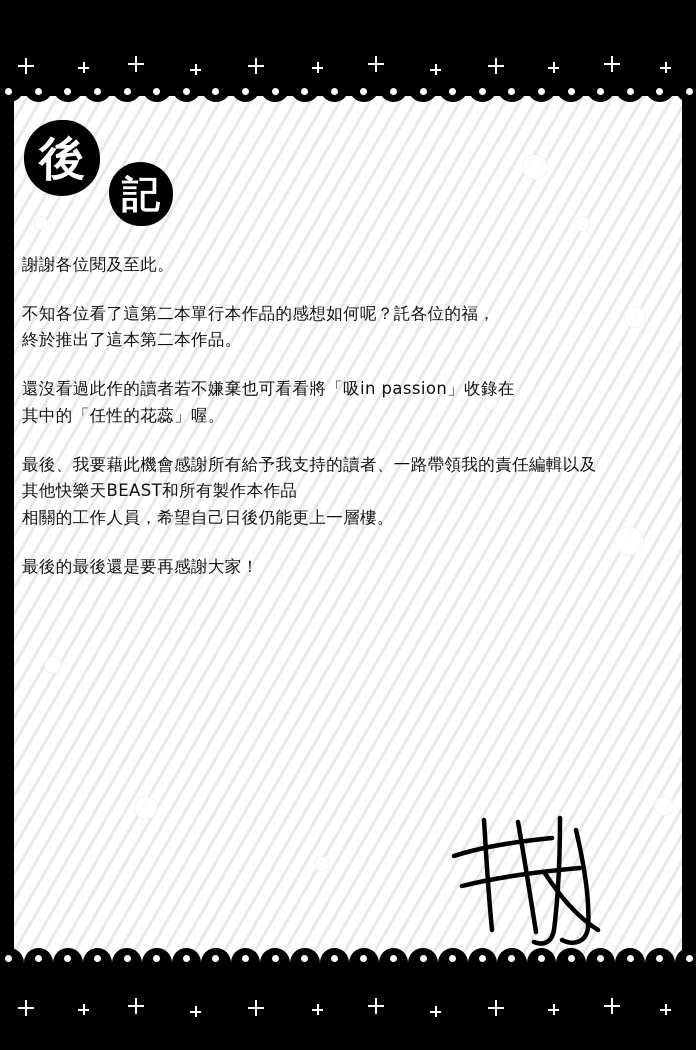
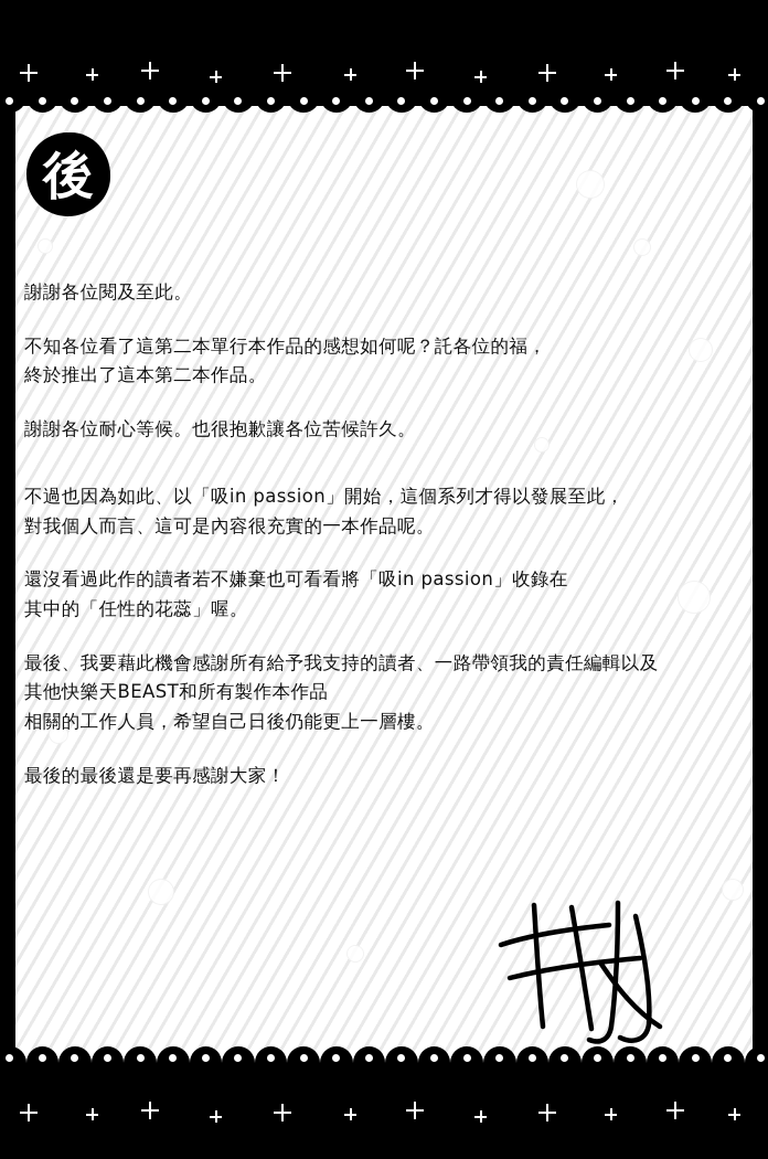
  後
- 記
  謝謝各位閱及至此。
  不知各位看了這第二本單行本作品的感想如何呢？託各位的福，
  終於推出了這本第二本作品。
+ 謝謝各位耐心等候。也很抱歉讓各位苦候許久。
+ 不過也因為如此、以「吸in passion」開始，這個系列才得以發展至此，
+ 對我個人而言、這可是內容很充實的一本作品呢。
  還沒看過此作的讀者若不嫌棄也可看看將「吸in passion」收錄在
  其中的「任性的花蕊」喔。
  最後、我要藉此機會感謝所有給予我支持的讀者、一路帶領我的責任編輯以及
  其他快樂天BEAST和所有製作本作品
  相關的工作人員，希望自己日後仍能更上一層樓。
  最後的最後還是要再感謝大家！
